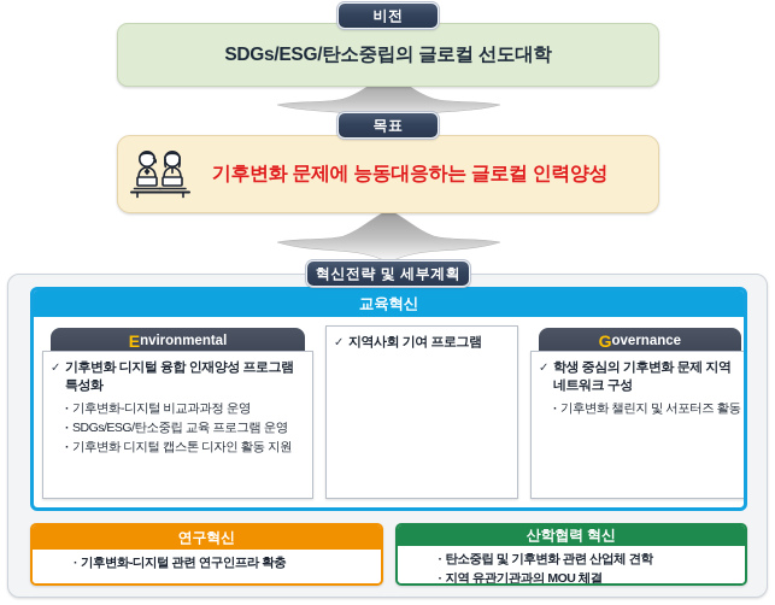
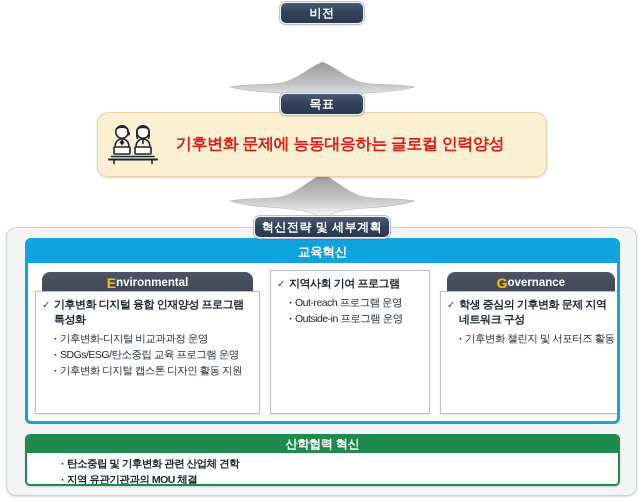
  비전
- SDGs/ESG/탄소중립의 글로컬 선도대학
  목표
  기후변화 문제에 능동대응하는 글로컬 인력양성
  혁신전략 및 세부계획
  교육혁신
  E
  nvironmental
  ✓
  기후변화 디지털 융합 인재양성 프로그램 특성화
  기후변화-디지털 비교과과정 운영
  SDGs/ESG/탄소중립 교육 프로그램 운영
  기후변화 디지털 캡스톤 디자인 활동 지원
  ✓
  지역사회 기여 프로그램
+ Out-reach 프로그램 운영
+ Outside-in 프로그램 운영
  G
  overnance
  ✓
  학생 중심의 기후변화 문제 지역네트워크 구성
  기후변화 챌린지 및 서포터즈 활동
- 연구혁신
- 기후변화-디지털 관련 연구인프라 확충
  산학협력 혁신
  탄소중립 및 기후변화 관련 산업체 견학
  지역 유관기관과의 MOU 체결
